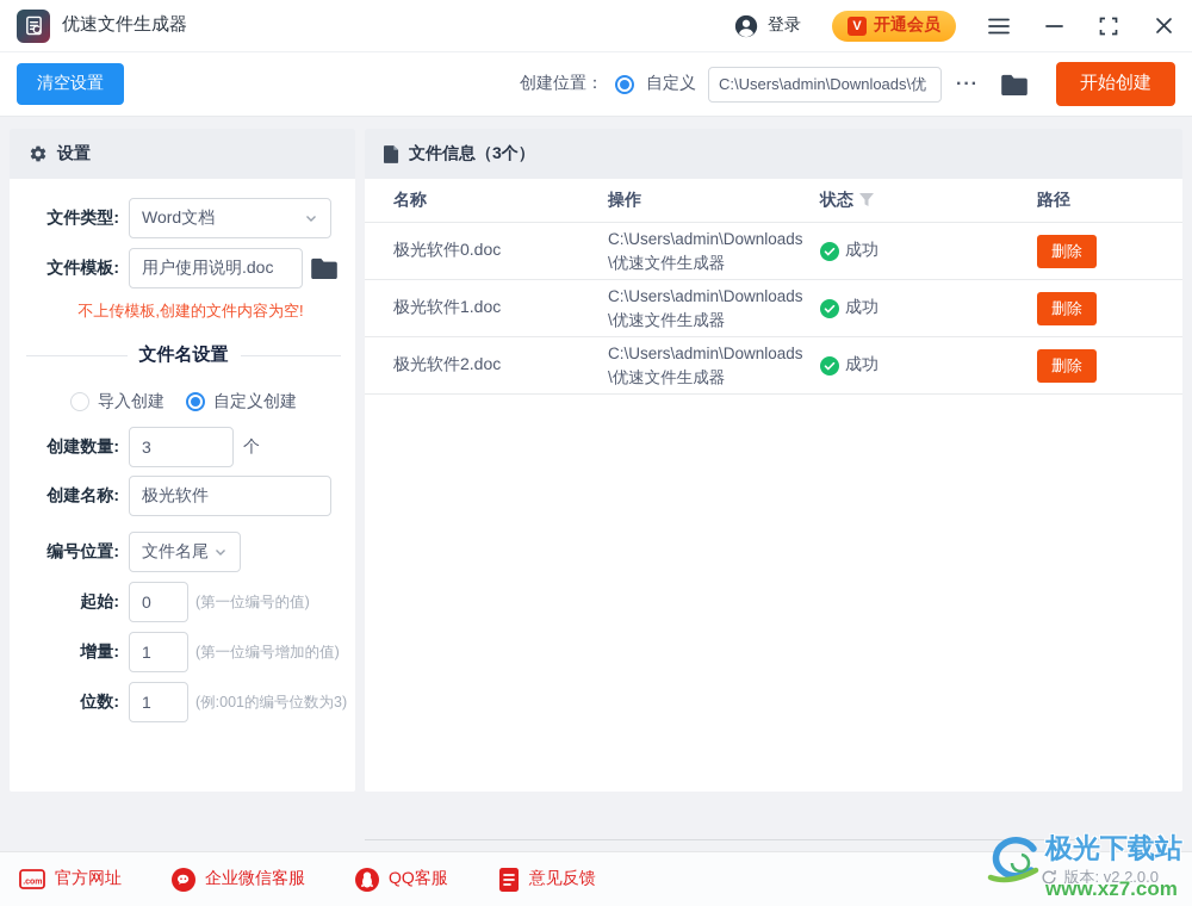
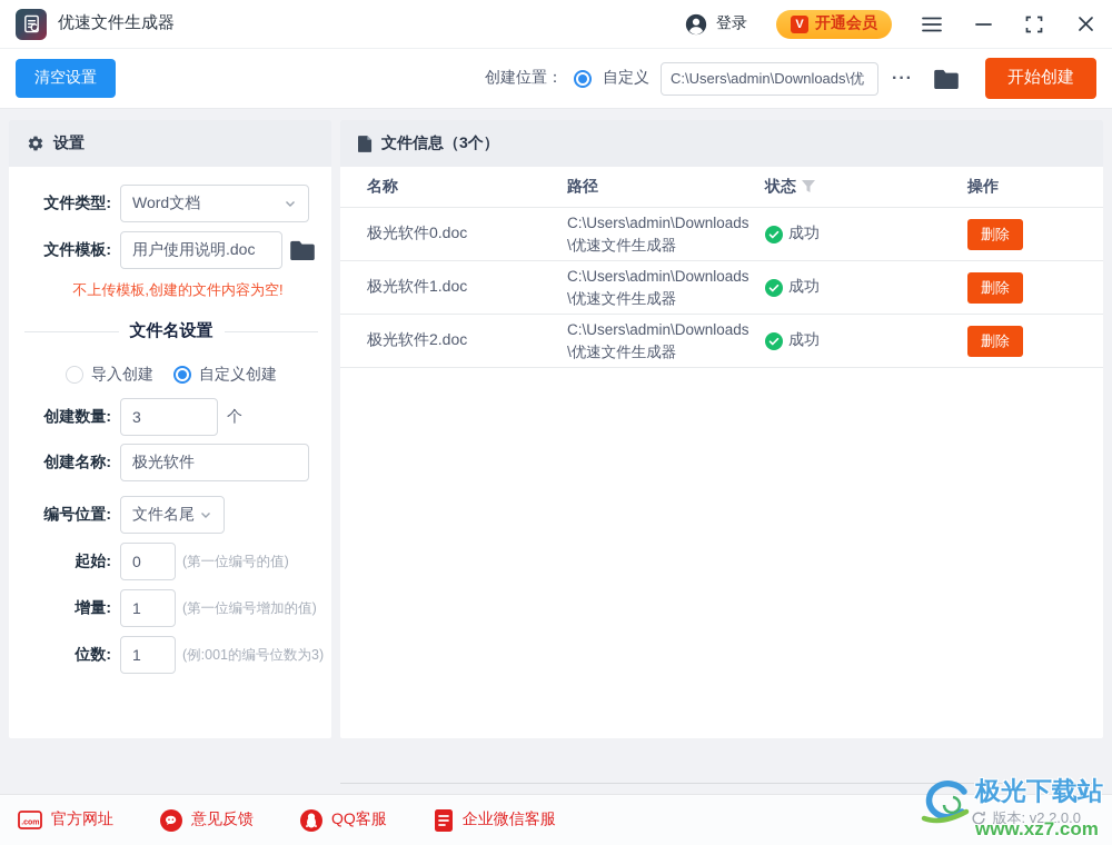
  优速文件生成器
  登录
  V
  开通会员
  清空设置
  创建位置：
  自定义
  C:\Users\admin\Downloads\优
  ···
  开始创建
  设置
  文件类型:
  Word文档
  文件模板:
  用户使用说明.doc
  不上传模板,创建的文件内容为空!
  文件名设置
  导入创建
  自定义创建
  创建数量:
  3
  个
  创建名称:
  极光软件
  编号位置:
  文件名尾
  起始:
  0
  (第一位编号的值)
  增量:
  1
  (第一位编号增加的值)
  位数:
  1
  (例:001的编号位数为3)
  文件信息（3个）
  名称
- 操作
+ 路径
  状态
- 路径
+ 操作
  极光软件0.doc
  C:\Users\admin\Downloads\优速文件生成器
  成功
  删除
  极光软件1.doc
  C:\Users\admin\Downloads\优速文件生成器
  成功
  删除
  极光软件2.doc
  C:\Users\admin\Downloads\优速文件生成器
  成功
  删除
  官方网址
- 企业微信客服
+ 意见反馈
  QQ客服
- 意见反馈
+ 企业微信客服
  版本: v2.2.0.0
  极光下载站
  www.xz7.com
